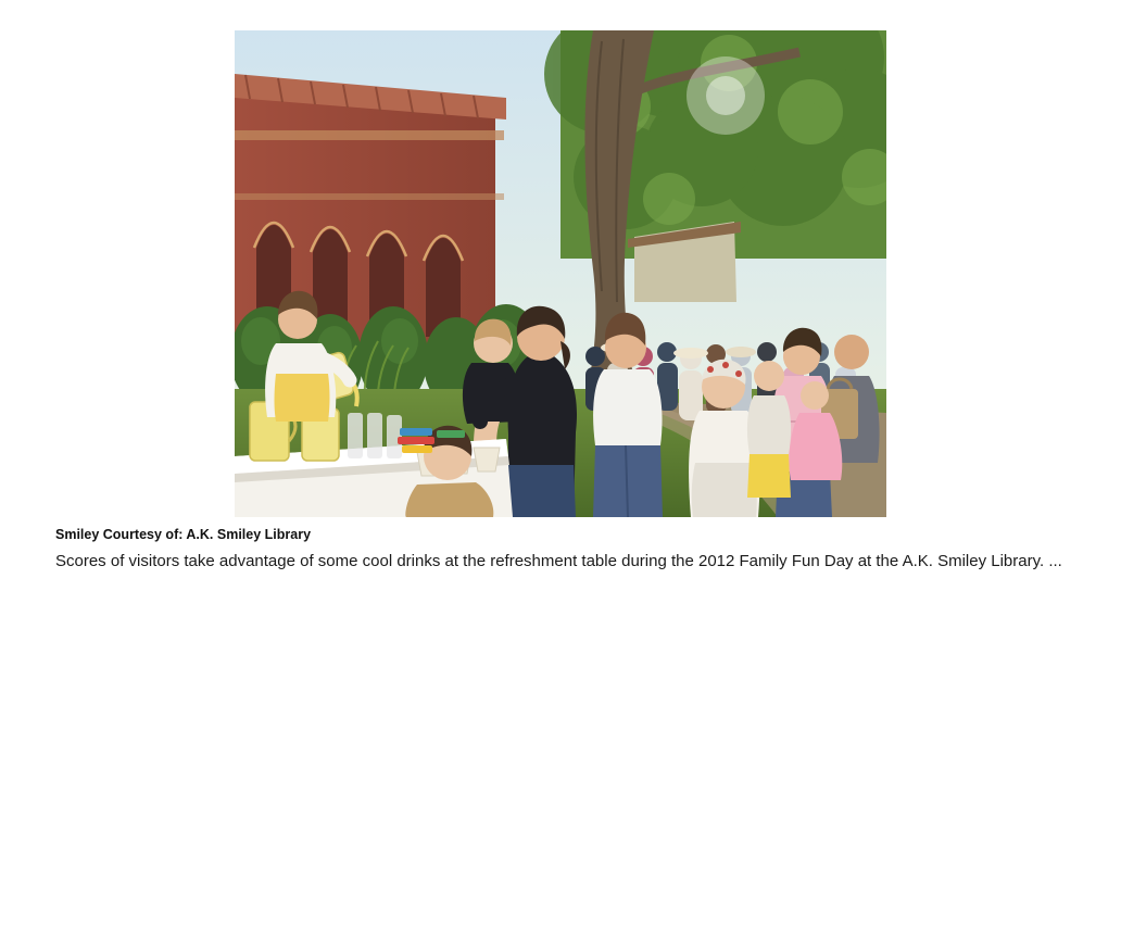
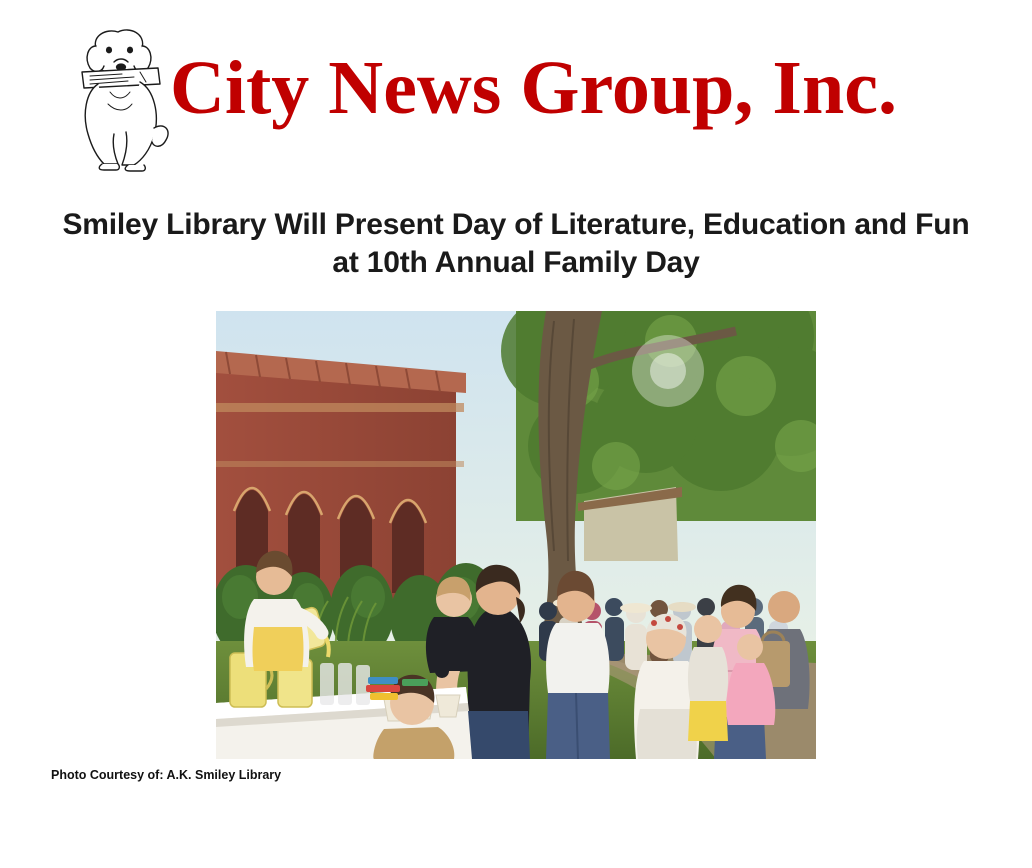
+ City News Group, Inc.
+ Smiley Library Will Present Day of Literature, Education and Fun at 10th Annual Family Day
- Smiley Courtesy of: A.K. Smiley Library
+ Photo Courtesy of: A.K. Smiley Library
- Scores of visitors take advantage of some cool drinks at the refreshment table during the 2012 Family Fun Day at the A.K. Smiley Library. ...
